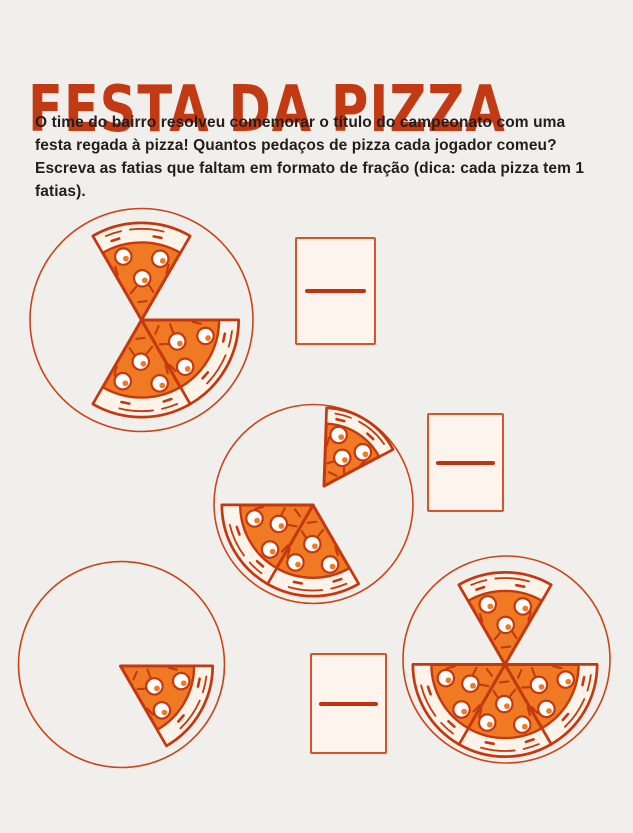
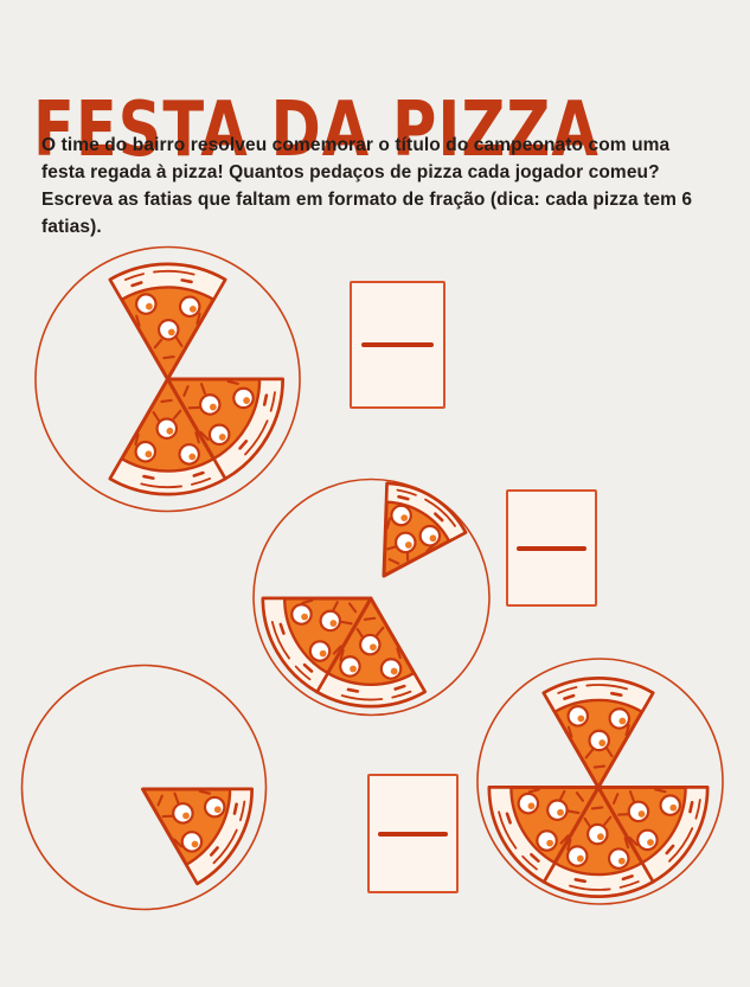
  FESTA DA PIZZA
  O time do bairro resolveu comemorar o título do campeonato com uma
  festa regada à pizza! Quantos pedaços de pizza cada jogador comeu?
- Escreva as fatias que faltam em formato de fração (dica: cada pizza tem 1
+ Escreva as fatias que faltam em formato de fração (dica: cada pizza tem 6
  fatias).
